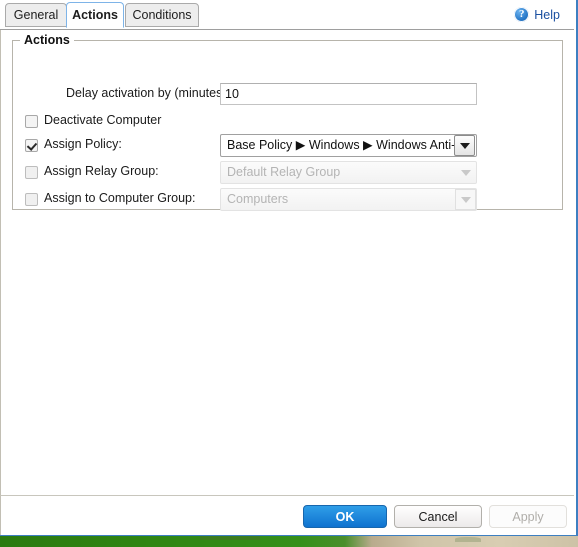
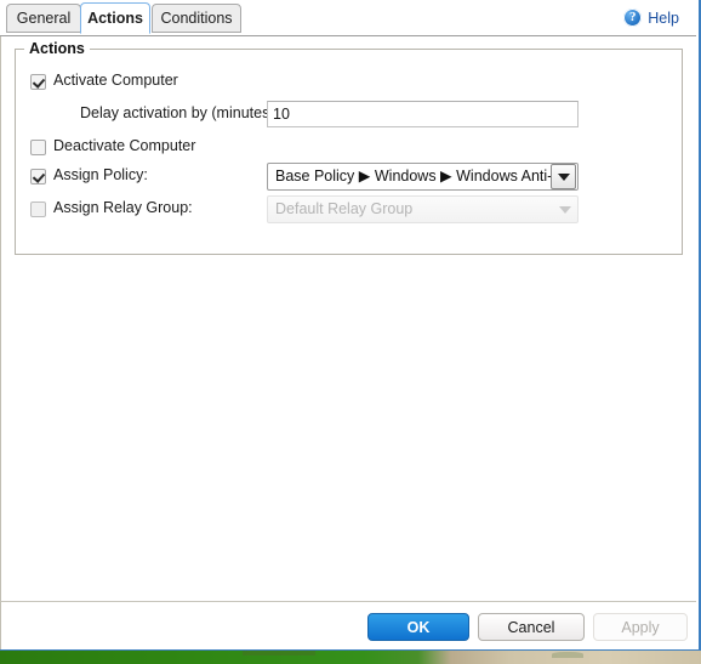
  General
  Actions
  Conditions
  ?
  Help
  Actions
+ Activate Computer
  Delay activation by (minute
  10
  Deactivate Computer
  Assign Policy:
  Base Policy ▶ Windows ▶ Windows Anti
  Assign Relay Group:
  Default Relay Group
- Assign to Computer Group:
- Computers
  OK
  Cancel
  Apply
